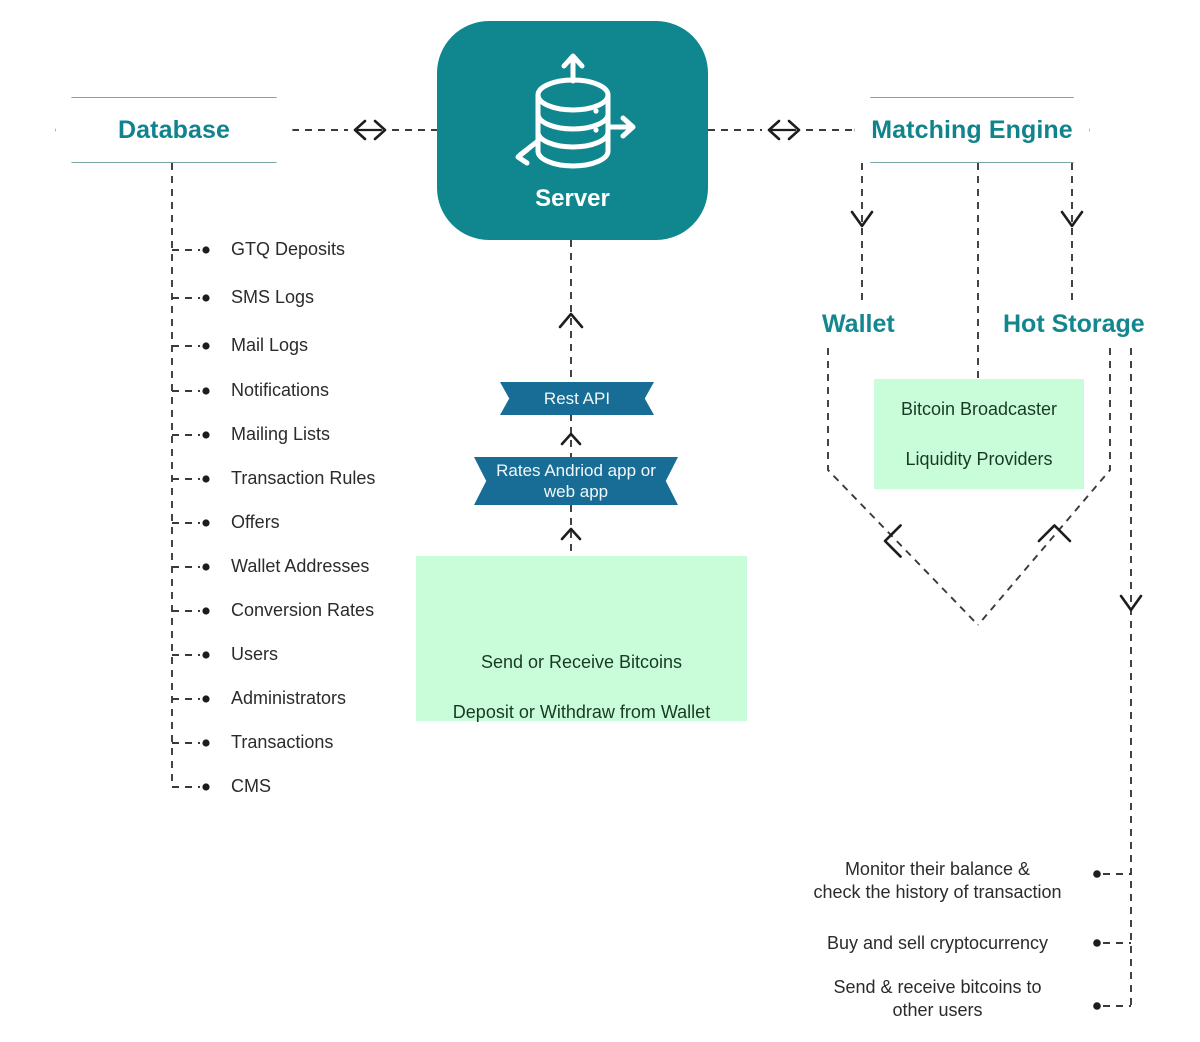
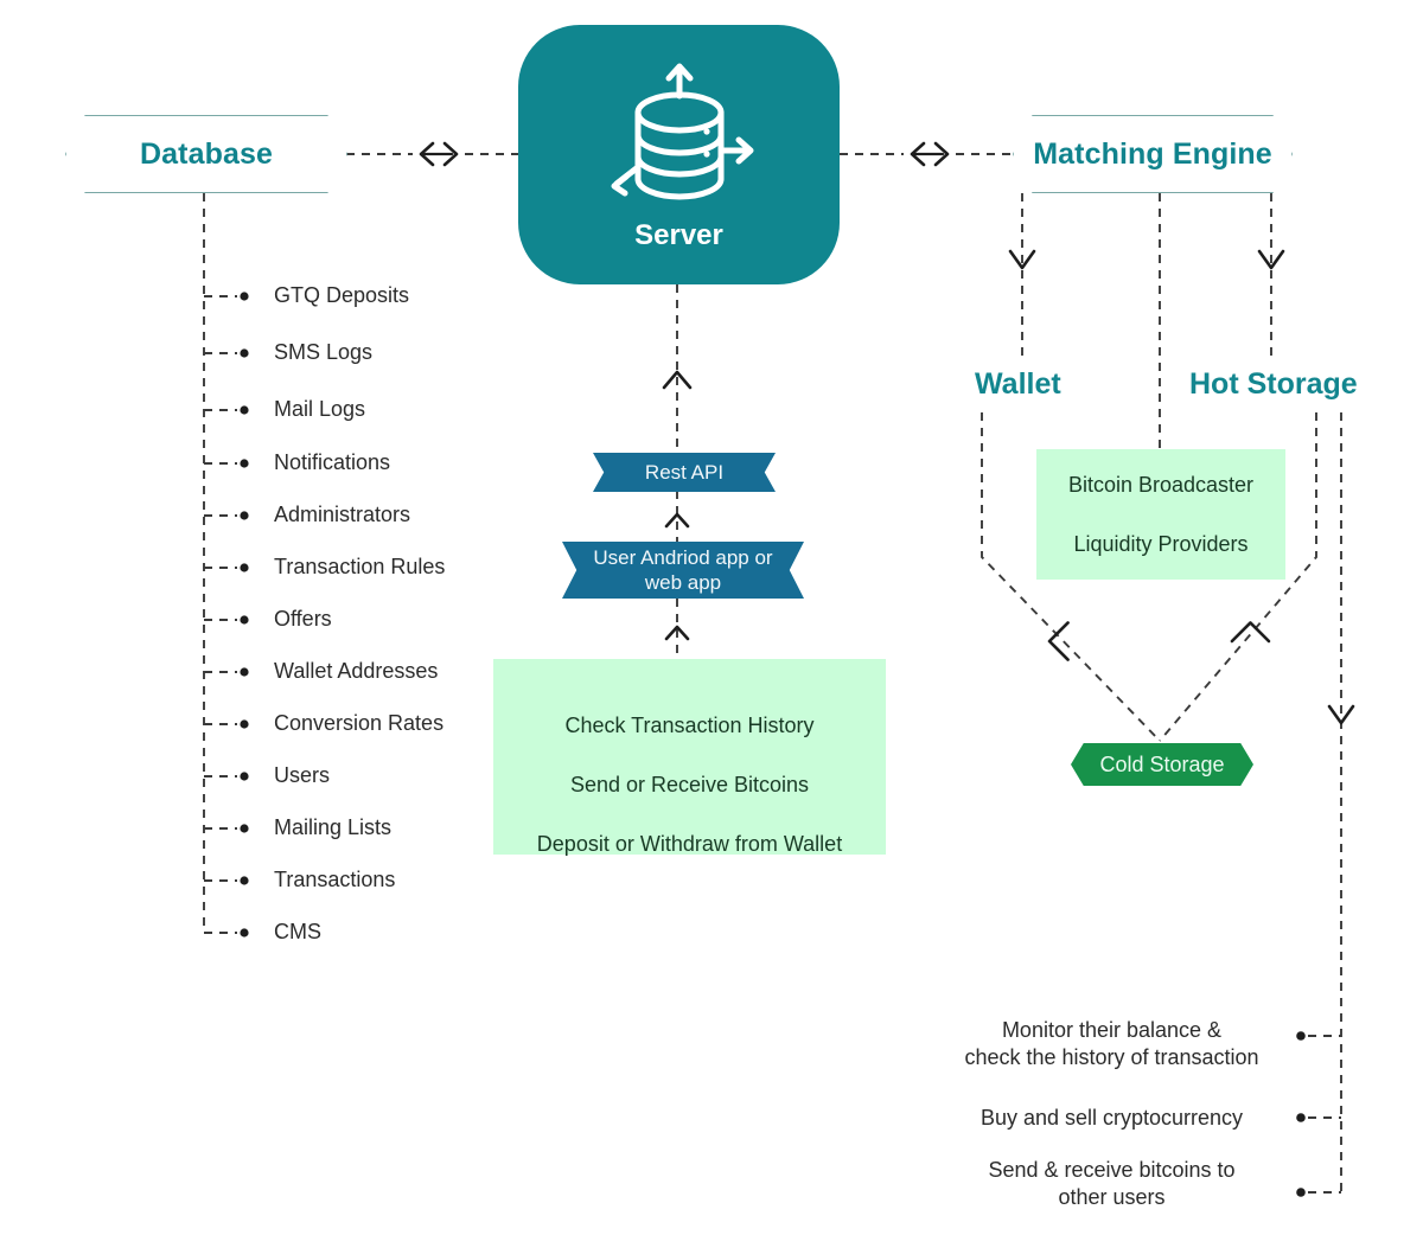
  Database
  Server
  Matching Engine
  GTQ Deposits
  SMS Logs
  Mail Logs
  Notifications
- Mailing Lists
+ Administrators
  Transaction Rules
  Offers
  Wallet Addresses
  Conversion Rates
  Users
- Administrators
+ Mailing Lists
  Transactions
  CMS
  Rest API
- Rates Andriod app or web app
+ User Andriod app or web app
+ Check Transaction History
  Send or Receive Bitcoins
  Deposit or Withdraw from Wallet
  Wallet
  Hot Storage
  Bitcoin Broadcaster
  Liquidity Providers
+ Cold Storage
  Monitor their balance &
  check the history of transaction
  Buy and sell cryptocurrency
  Send & receive bitcoins to
  other users
